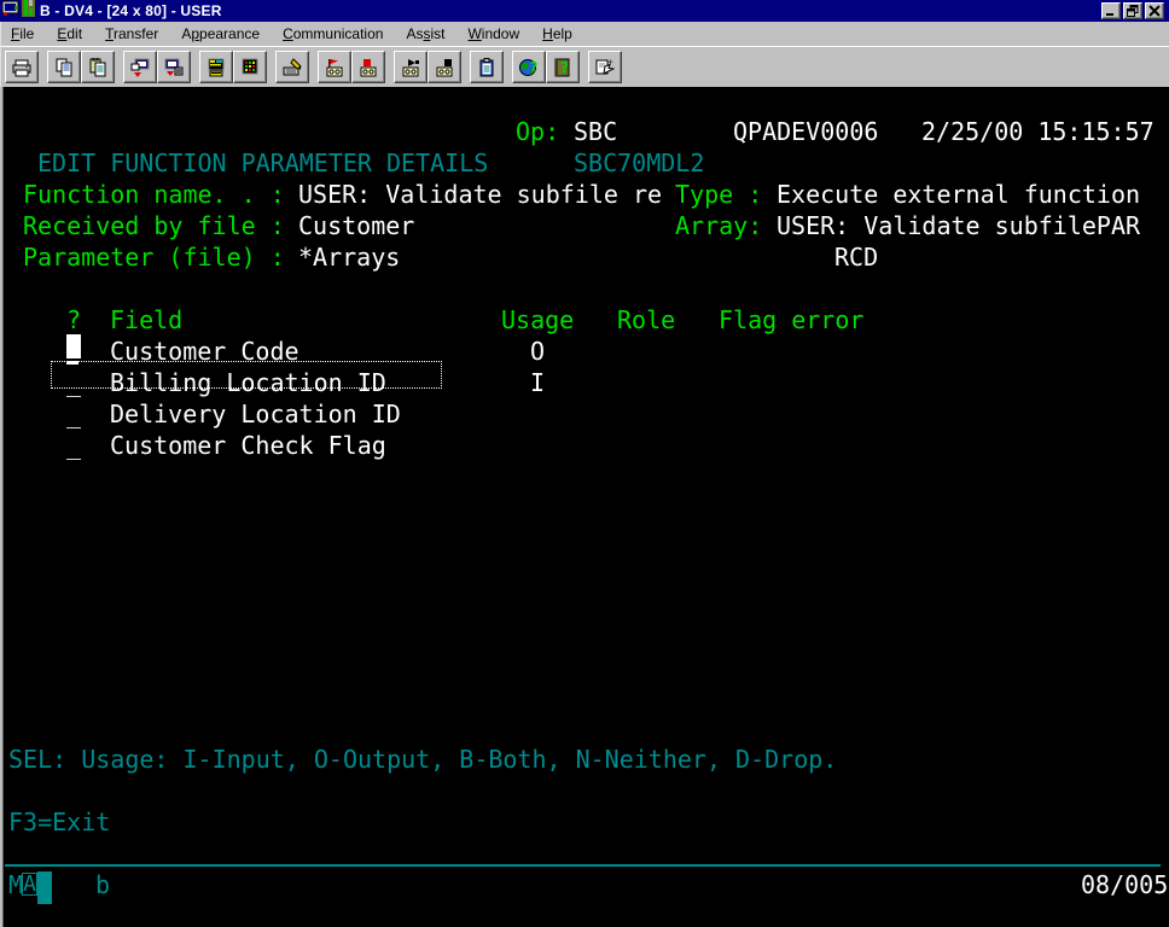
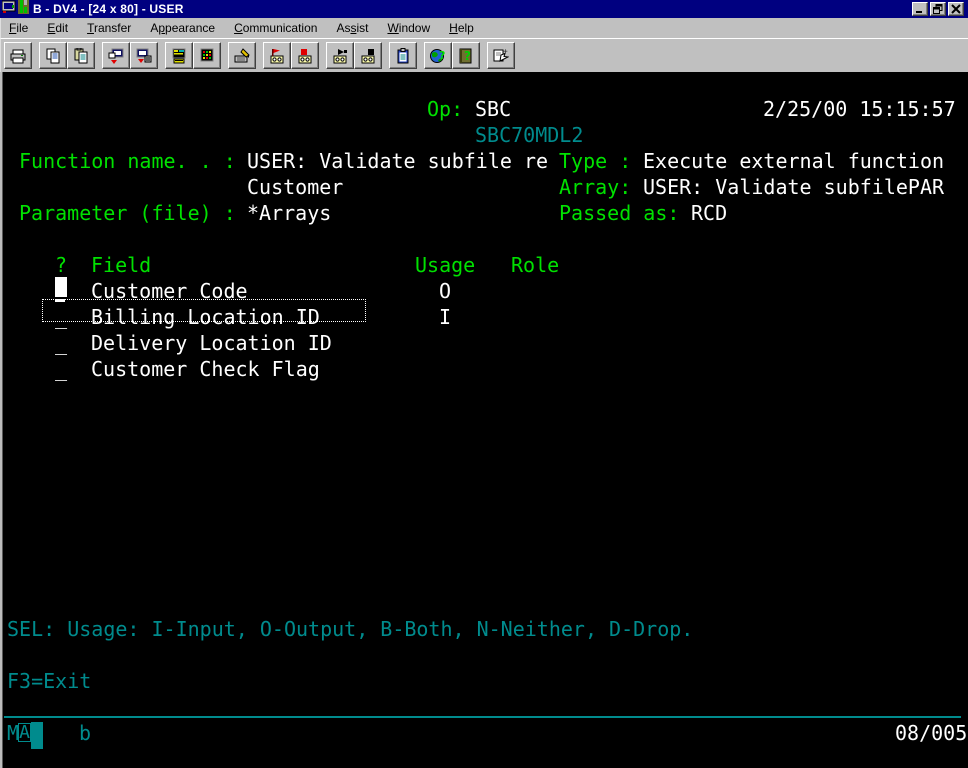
  B - DV4 - [24 x 80] - USER
  File
  Edit
  Transfer
  Appearance
  Communication
  Assist
  Window
  Help
  ?
  ?
  M
  A
  b
  08/005
  Op:
  SBC
- QPADEV0006
  2/25/00 15:15:57
- EDIT FUNCTION PARAMETER DETAILS
  SBC70MDL2
  Function name. . :
  USER: Validate subfile re
  Type :
  Execute external function
- Received by file :
  Customer
  Array:
  USER: Validate subfilePAR
  Parameter (file) :
  *Arrays
+ Passed as:
  RCD
  ?
  Field
  Usage
  Role
- Flag error
  Customer Code
  O
  _
  Billing Location ID
  I
  _
  Delivery Location ID
  _
  Customer Check Flag
  SEL: Usage: I-Input, O-Output, B-Both, N-Neither, D-Drop.
  F3=Exit
